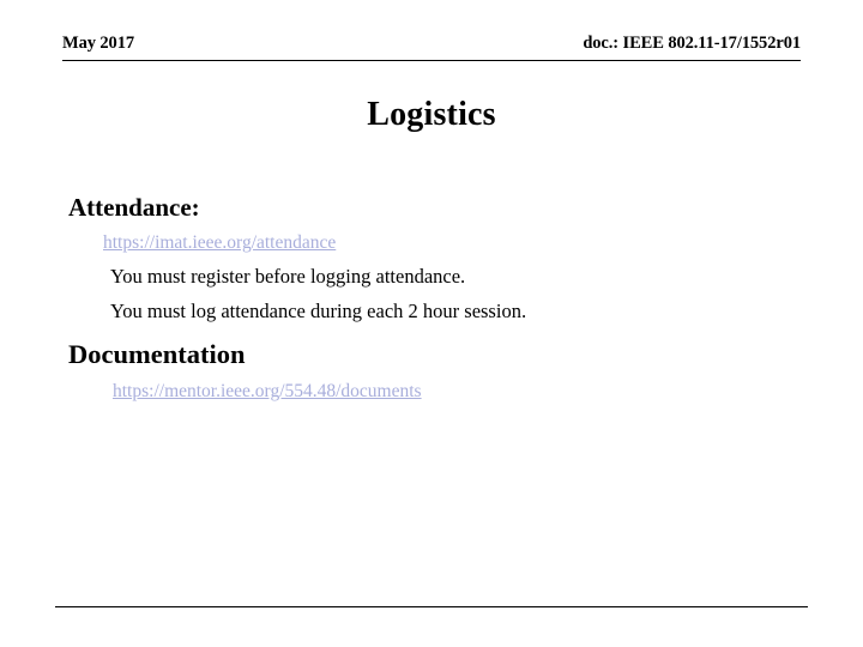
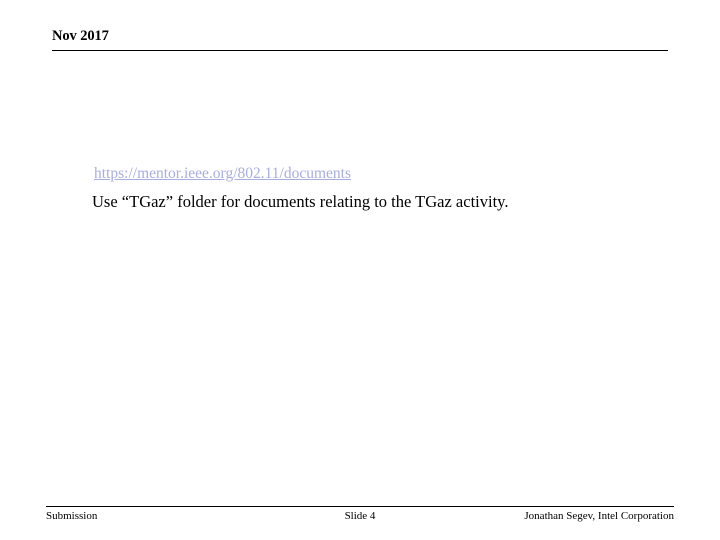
- May 2017
+ Nov 2017
- doc.: IEEE 802.11-17/1552r01
- Logistics
- Attendance:
- https://imat.ieee.org/attendance
- You must register before logging attendance.
- You must log attendance during each 2 hour session.
- Documentation
- https://mentor.ieee.org/554.48/documents
+ https://mentor.ieee.org/802.11/documents
+ Use “TGaz” folder for documents relating to the TGaz activity.
+ Submission
+ Slide 4
+ Jonathan Segev, Intel Corporation
